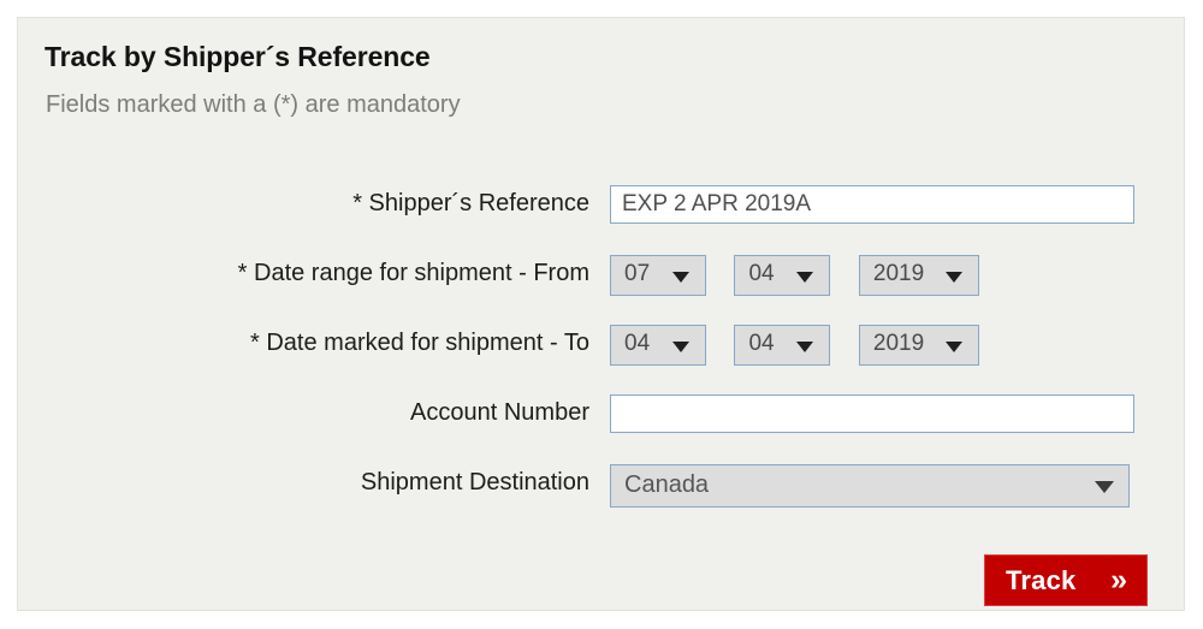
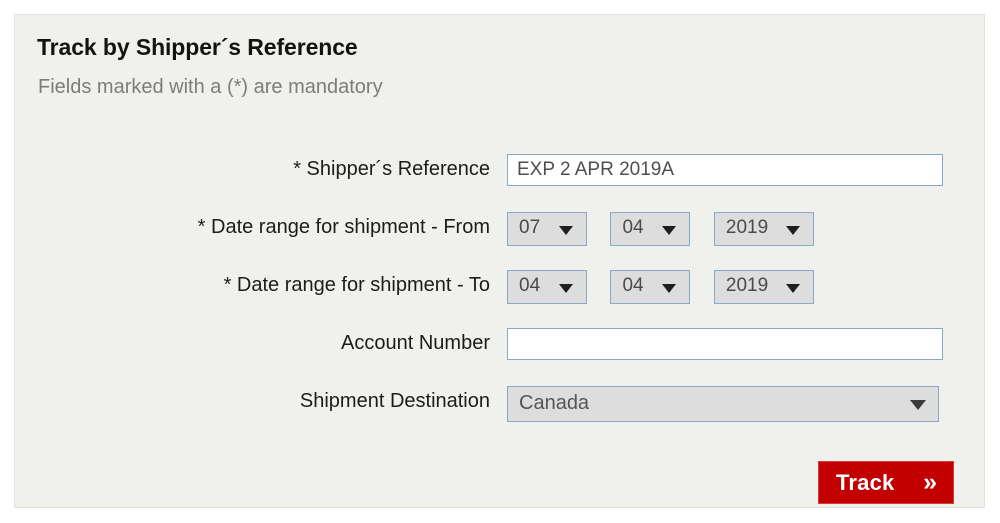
  Track by Shipper´s Reference
  Fields marked with a (*) are mandatory
  * Shipper´s Reference
  EXP 2 APR 2019A
  * Date range for shipment - From
  07
  04
  2019
- * Date marked for shipment - To
+ * Date range for shipment - To
  04
  04
  2019
  Account Number
  Shipment Destination
  Canada
  Track
  »
